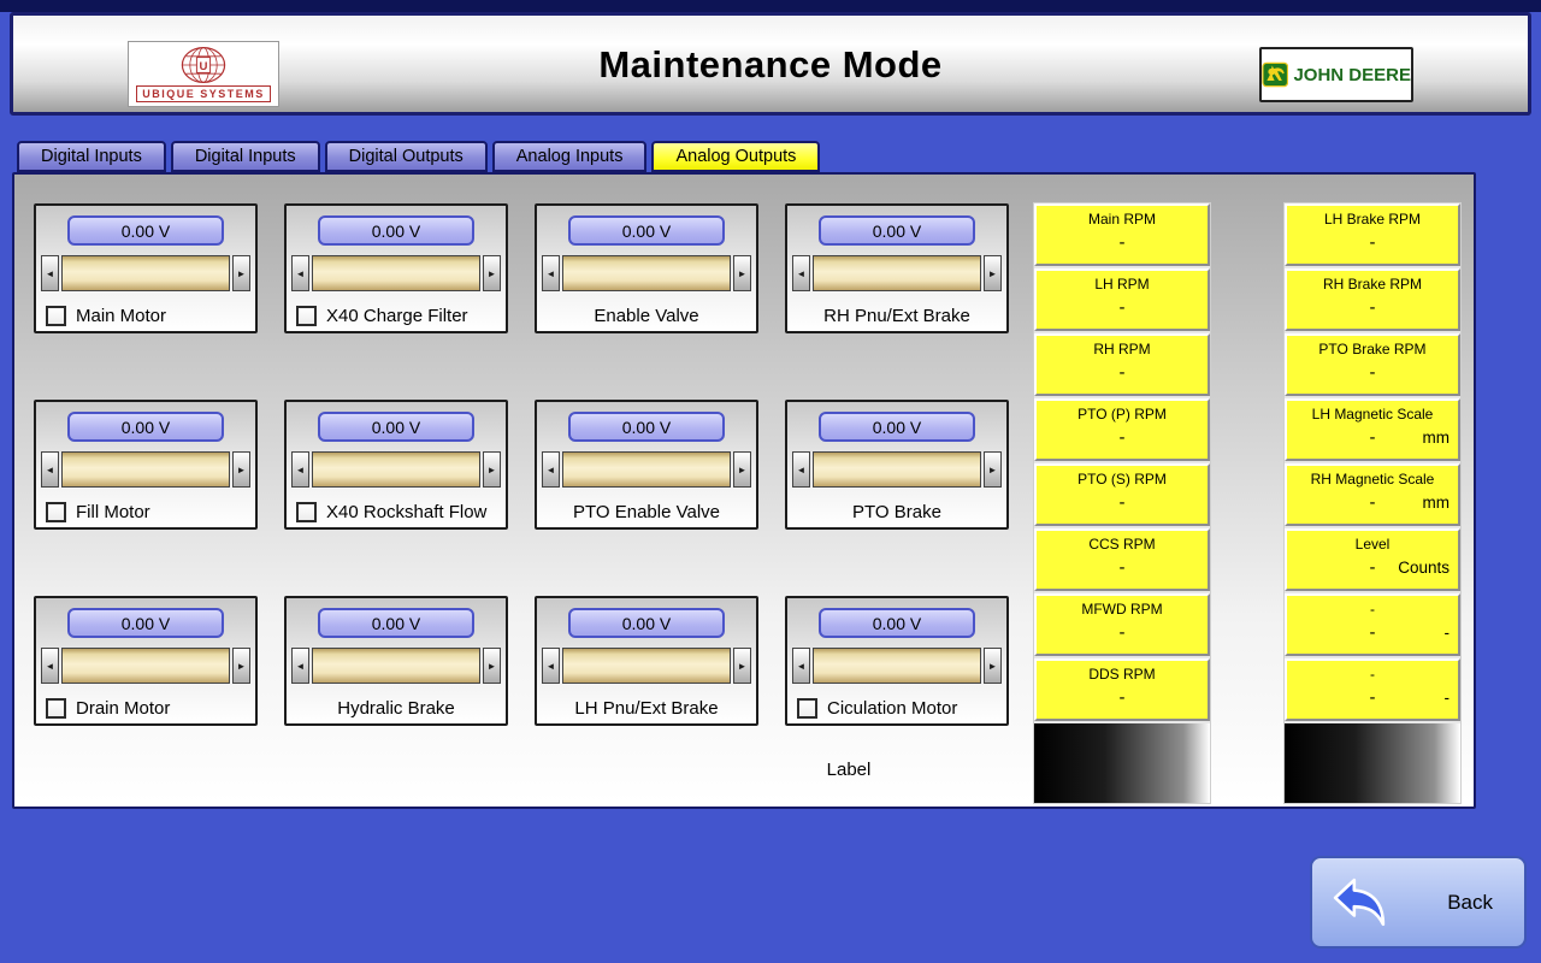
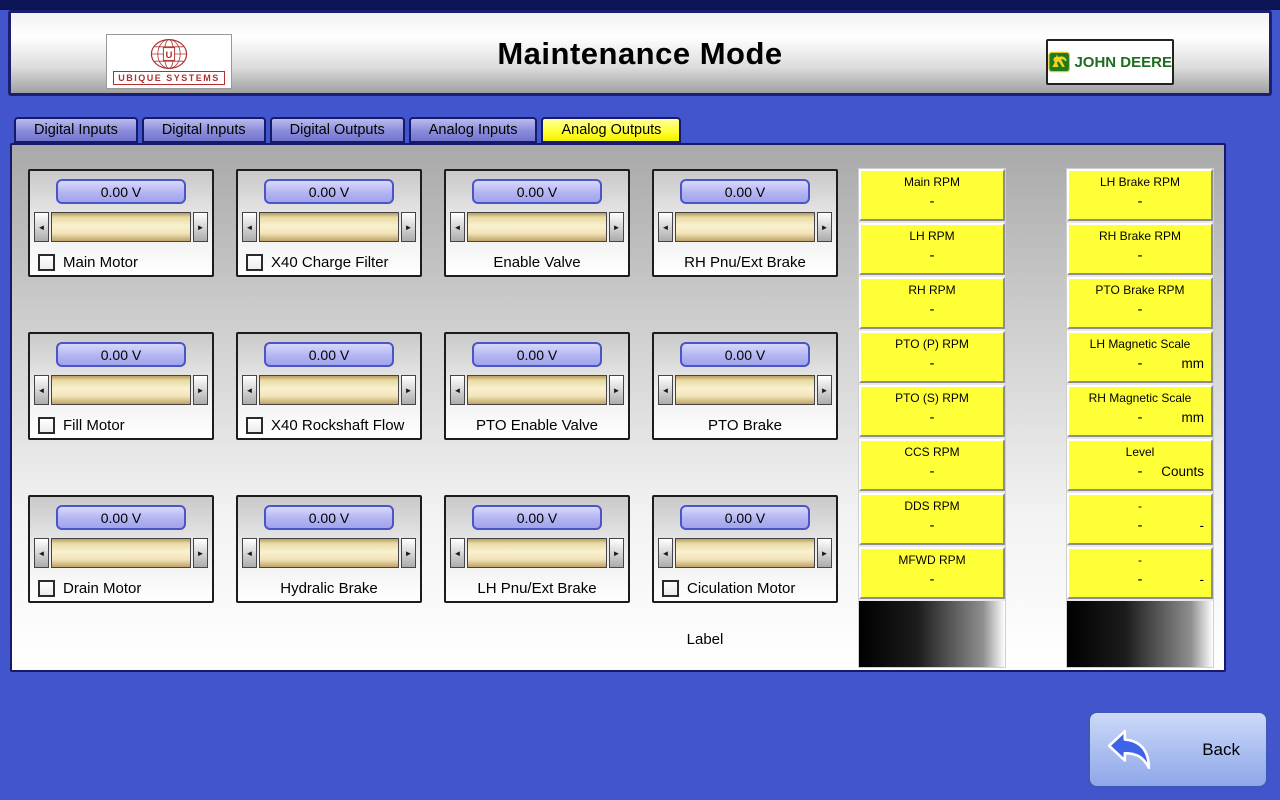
  U
  UBIQUE SYSTEMS
  Maintenance Mode
  JOHN DEERE
  Digital Inputs
  Digital Inputs
  Digital Outputs
  Analog Inputs
  Analog Outputs
  0.00 V
  ◄
  ►
  Main Motor
  0.00 V
  ◄
  ►
  X40 Charge Filter
  0.00 V
  ◄
  ►
  Enable Valve
  0.00 V
  ◄
  ►
  RH Pnu/Ext Brake
  0.00 V
  ◄
  ►
  Fill Motor
  0.00 V
  ◄
  ►
  X40 Rockshaft Flow
  0.00 V
  ◄
  ►
  PTO Enable Valve
  0.00 V
  ◄
  ►
  PTO Brake
  0.00 V
  ◄
  ►
  Drain Motor
  0.00 V
  ◄
  ►
  Hydralic Brake
  0.00 V
  ◄
  ►
  LH Pnu/Ext Brake
  0.00 V
  ◄
  ►
  Ciculation Motor
  Label
  Main RPM
  -
  LH RPM
  -
  RH RPM
  -
  PTO (P) RPM
  -
  PTO (S) RPM
  -
  CCS RPM
  -
- MFWD RPM
+ DDS RPM
  -
- DDS RPM
+ MFWD RPM
  -
  LH Brake RPM
  -
  RH Brake RPM
  -
  PTO Brake RPM
  -
  LH Magnetic Scale
  -
  mm
  RH Magnetic Scale
  -
  mm
  Level
  -
  Counts
  -
  -
  -
  -
  -
  -
  Back
